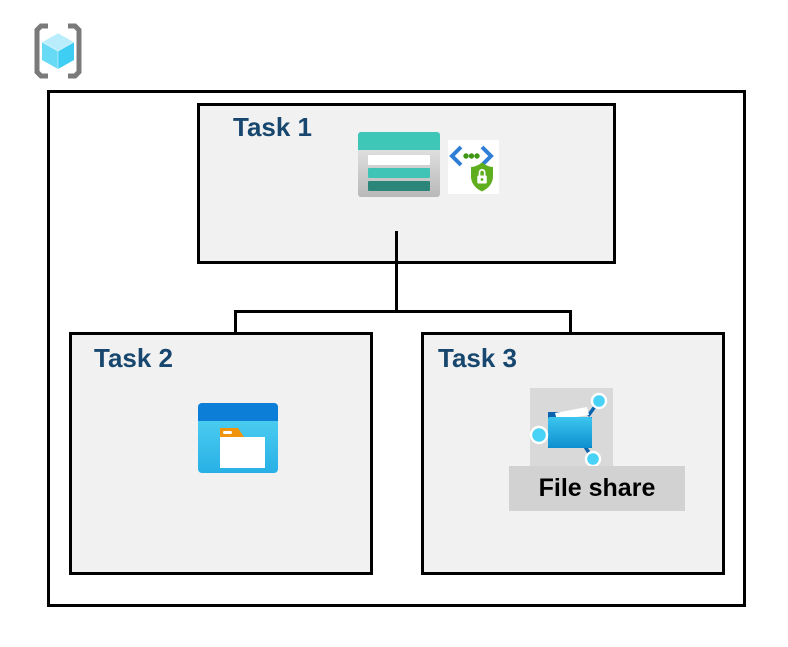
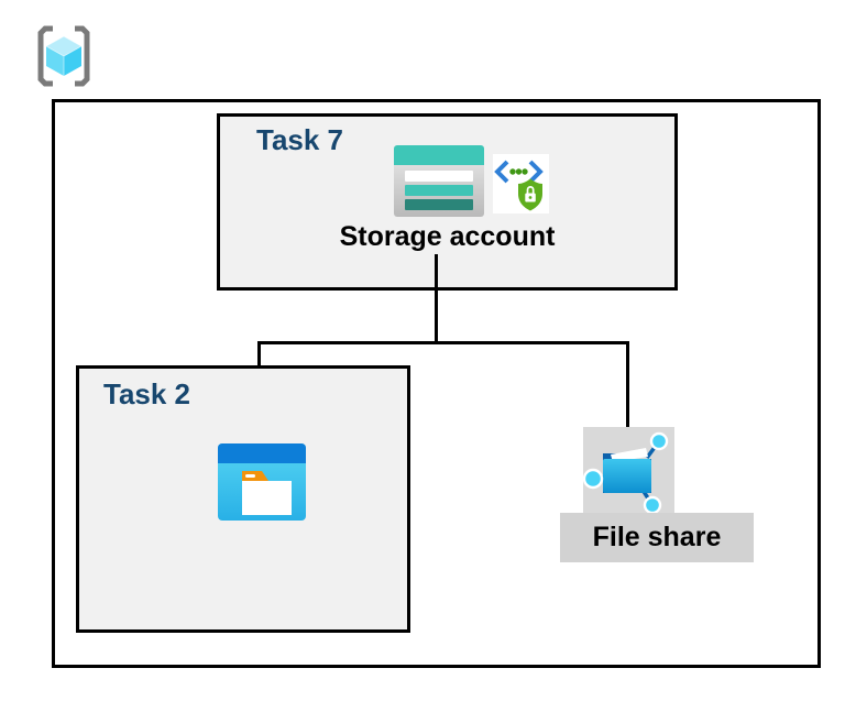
- Task 1
+ Task 7
+ Storage account
  Task 2
- Task 3
  File share
